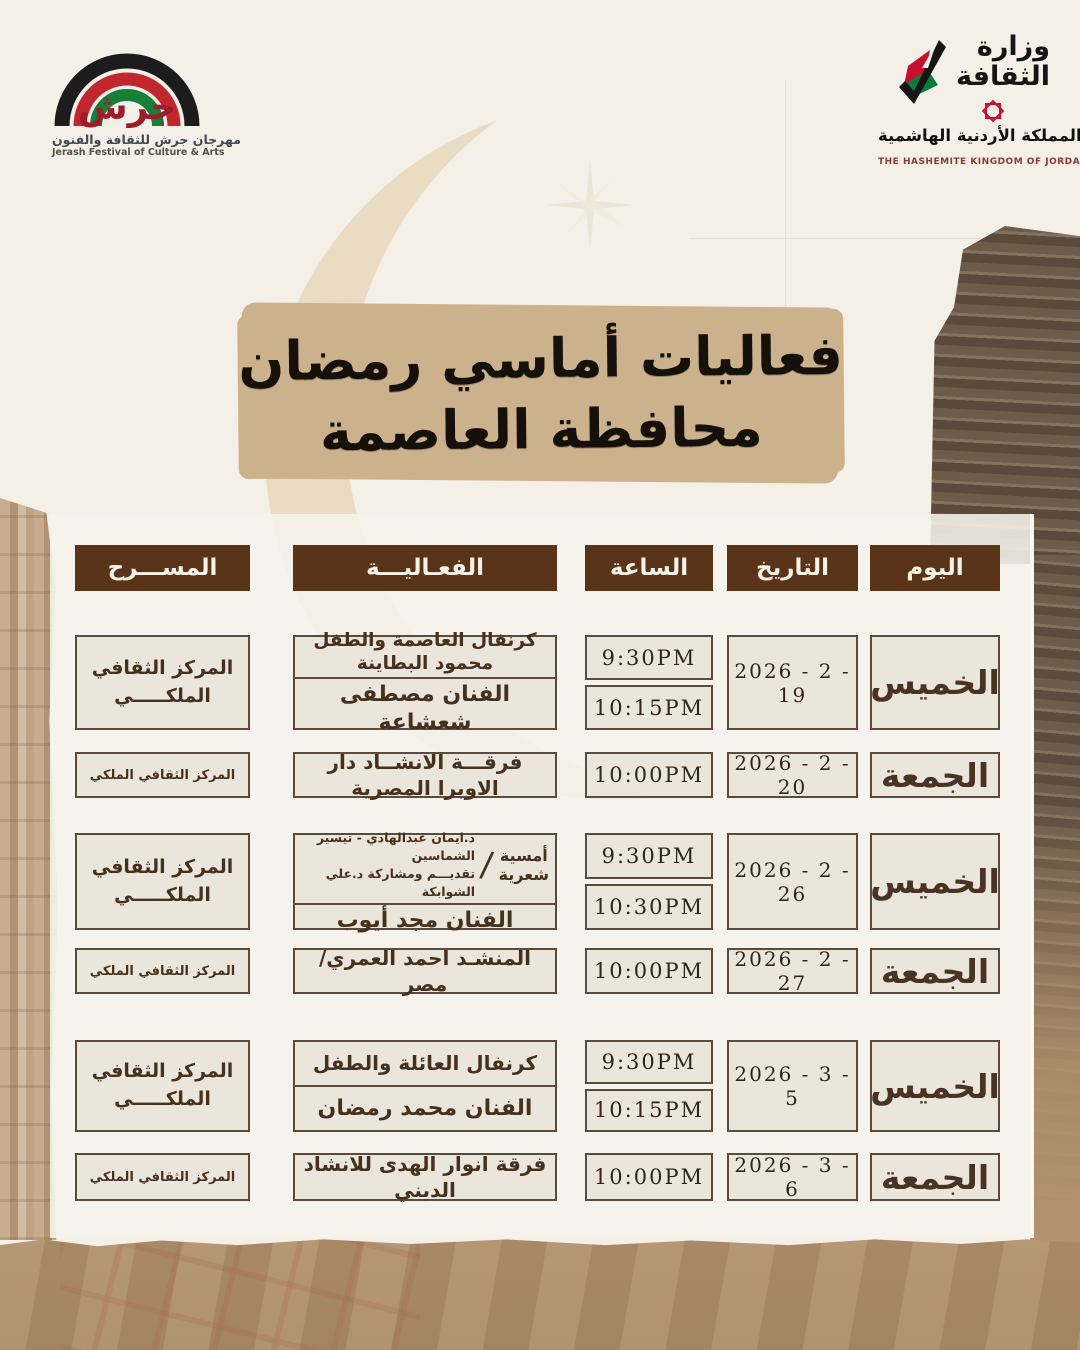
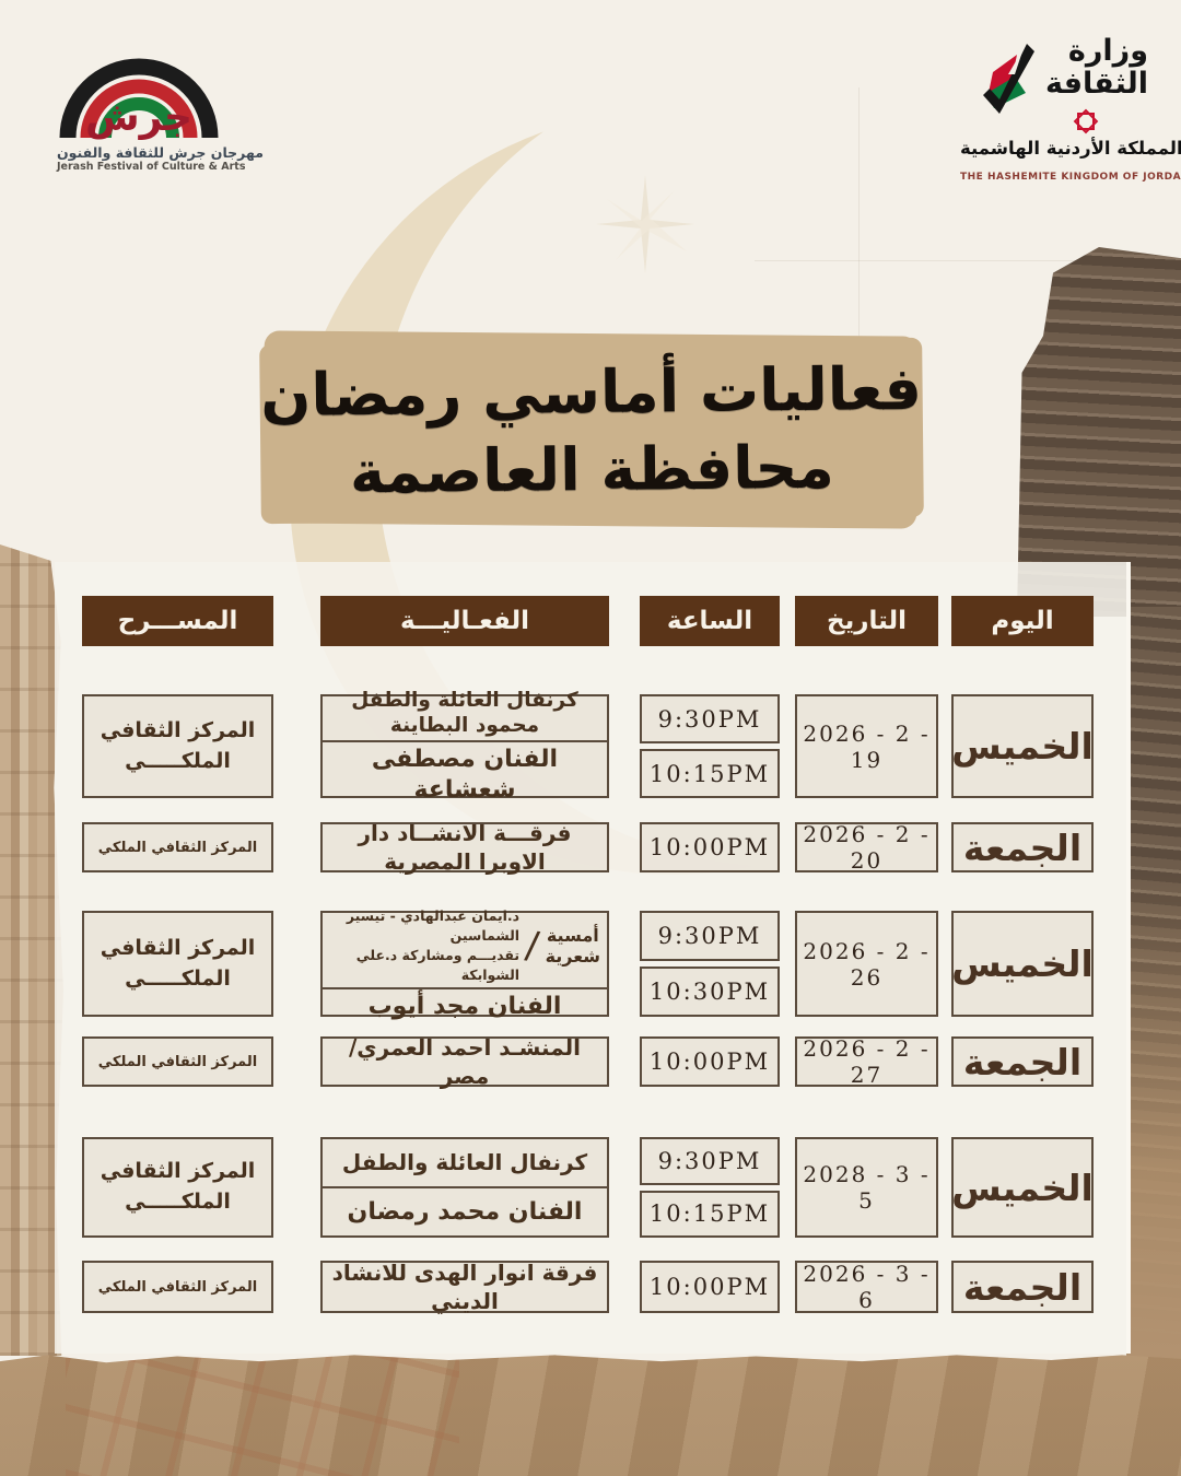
  جرش
  مهرجان جرش للثقافة والفنون
  Jerash Festival of Culture & Arts
  وزارة
  الثقافة
  المملكة الأردنية الهاشمية
  THE HASHEMITE KINGDOM OF JORDA
  فعاليات أماسي رمضان
  محافظة العاصمة
  اليوم
  التاريخ
  الساعة
  الفعـاليـــة
  المســـرح
  الخميس
  2026 - 2 - 19
  9:30PM
  10:15PM
- كرنفال العاصمة والطفل محمود البطاينة
+ كرنفال العائلة والطفل محمود البطاينة
  الفنان مصطفى شعشاعة
  المركز الثقافي
  الملكـــــي
  الجمعة
  2026 - 2 - 20
  10:00PM
  فرقـــة الانشــاد دار الاوبرا المصرية
  المركز الثقافي الملكي
  الخميس
  2026 - 2 - 26
  9:30PM
  10:30PM
  أمسية
  شعرية
  د.ايمان عبدالهادي - تيسير الشماسين
  تقديـــم ومشاركة د.علي الشوابكة
  الفنان مجد أيوب
  المركز الثقافي
  الملكـــــي
  الجمعة
  2026 - 2 - 27
  10:00PM
  المنشـد احمد العمري/مصر
  المركز الثقافي الملكي
  الخميس
- 2026 - 3 - 5
+ 2028 - 3 - 5
  9:30PM
  10:15PM
  كرنفال العائلة والطفل
  الفنان محمد رمضان
  المركز الثقافي
  الملكـــــي
  الجمعة
  2026 - 3 - 6
  10:00PM
  فرقة انوار الهدى للانشاد الديني
  المركز الثقافي الملكي
